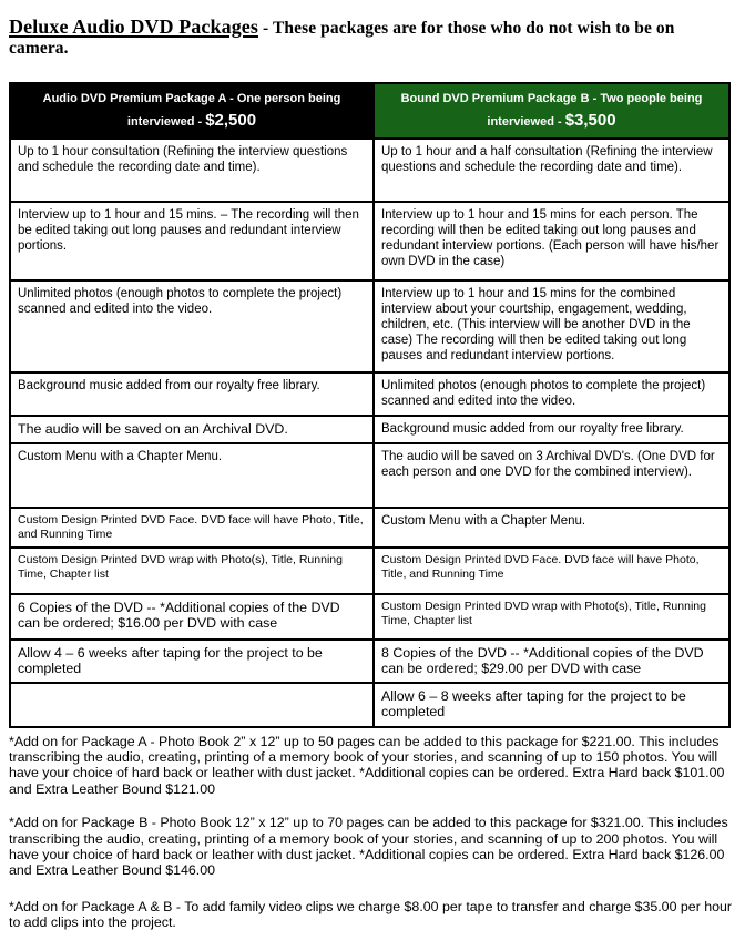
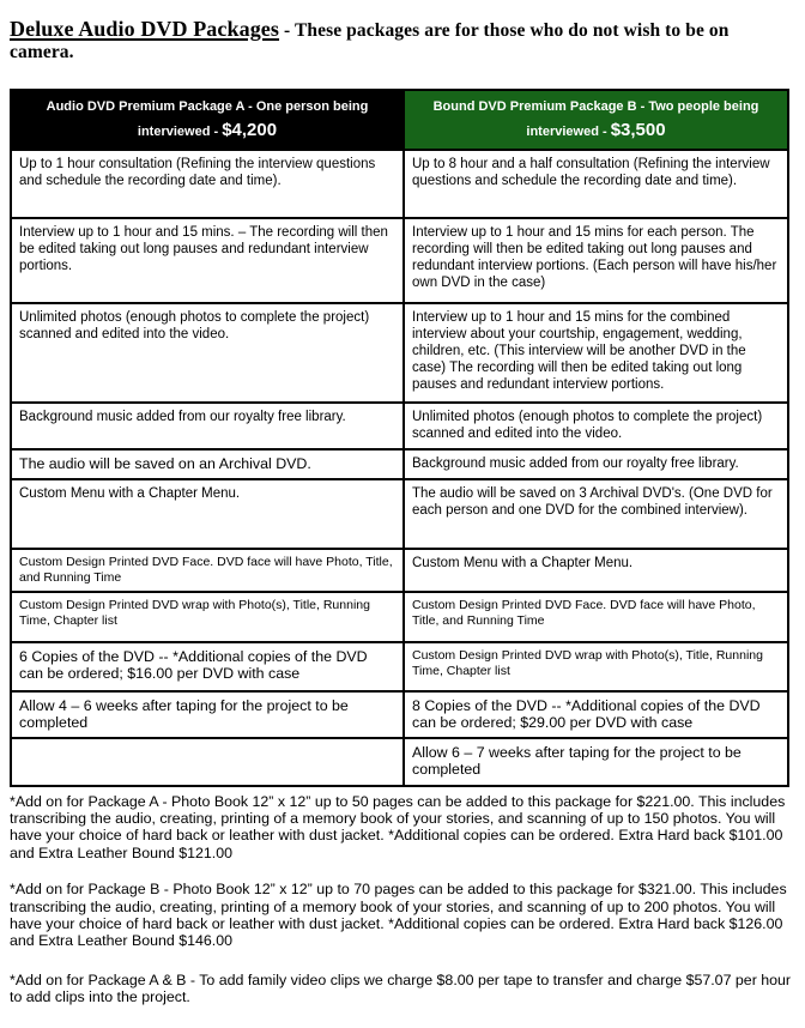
  Deluxe Audio DVD Packages - These packages are for those who do not wish to be on camera.
  Audio DVD Premium Package A - One person being
- interviewed - $2,500
+ interviewed - $4,200
  Bound DVD Premium Package B - Two people being
  interviewed - $3,500
  Up to 1 hour consultation (Refining the interview questions and schedule the recording date and time).
- Up to 1 hour and a half consultation (Refining the interview questions and schedule the recording date and time).
+ Up to 8 hour and a half consultation (Refining the interview questions and schedule the recording date and time).
  Interview up to 1 hour and 15 mins. – The recording will then be edited taking out long pauses and redundant interview portions.
  Interview up to 1 hour and 15 mins for each person. The recording will then be edited taking out long pauses and redundant interview portions. (Each person will have his/her own DVD in the case)
  Unlimited photos (enough photos to complete the project) scanned and edited into the video.
  Interview up to 1 hour and 15 mins for the combined interview about your courtship, engagement, wedding, children, etc. (This interview will be another DVD in the case) The recording will then be edited taking out long pauses and redundant interview portions.
  Background music added from our royalty free library.
  Unlimited photos (enough photos to complete the project) scanned and edited into the video.
  The audio will be saved on an Archival DVD.
  Background music added from our royalty free library.
  Custom Menu with a Chapter Menu.
  The audio will be saved on 3 Archival DVD's. (One DVD for each person and one DVD for the combined interview).
  Custom Design Printed DVD Face. DVD face will have Photo, Title, and Running Time
  Custom Menu with a Chapter Menu.
  Custom Design Printed DVD wrap with Photo(s), Title, Running Time, Chapter list
  Custom Design Printed DVD Face. DVD face will have Photo, Title, and Running Time
  6 Copies of the DVD -- *Additional copies of the DVD can be ordered; $16.00 per DVD with case
  Custom Design Printed DVD wrap with Photo(s), Title, Running Time, Chapter list
  Allow 4 – 6 weeks after taping for the project to be completed
  8 Copies of the DVD -- *Additional copies of the DVD can be ordered; $29.00 per DVD with case
- Allow 6 – 8 weeks after taping for the project to be completed
+ Allow 6 – 7 weeks after taping for the project to be completed
- *Add on for Package A - Photo Book 2” x 12” up to 50 pages can be added to this package for $221.00. This includes transcribing the audio, creating, printing of a memory book of your stories, and scanning of up to 150 photos. You will have your choice of hard back or leather with dust jacket. *Additional copies can be ordered. Extra Hard back $101.00 and Extra Leather Bound $121.00
+ *Add on for Package A - Photo Book 12” x 12” up to 50 pages can be added to this package for $221.00. This includes transcribing the audio, creating, printing of a memory book of your stories, and scanning of up to 150 photos. You will have your choice of hard back or leather with dust jacket. *Additional copies can be ordered. Extra Hard back $101.00 and Extra Leather Bound $121.00
  *Add on for Package B - Photo Book 12” x 12” up to 70 pages can be added to this package for $321.00. This includes transcribing the audio, creating, printing of a memory book of your stories, and scanning of up to 200 photos. You will have your choice of hard back or leather with dust jacket. *Additional copies can be ordered. Extra Hard back $126.00 and Extra Leather Bound $146.00
- *Add on for Package A & B - To add family video clips we charge $8.00 per tape to transfer and charge $35.00 per hour to add clips into the project.
+ *Add on for Package A & B - To add family video clips we charge $8.00 per tape to transfer and charge $57.07 per hour to add clips into the project.
